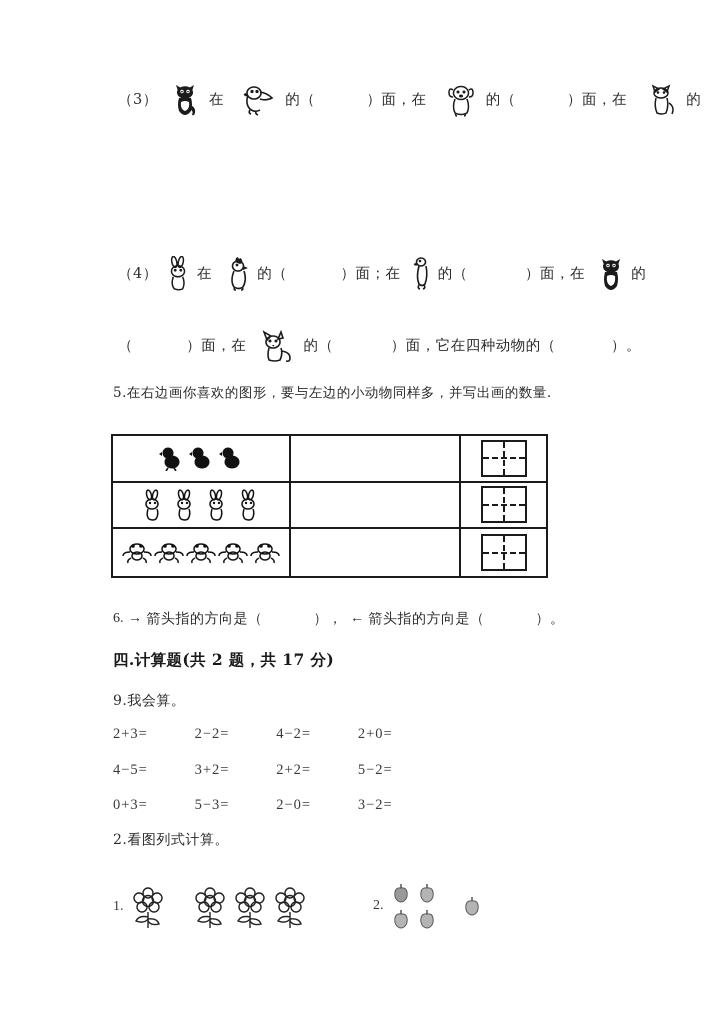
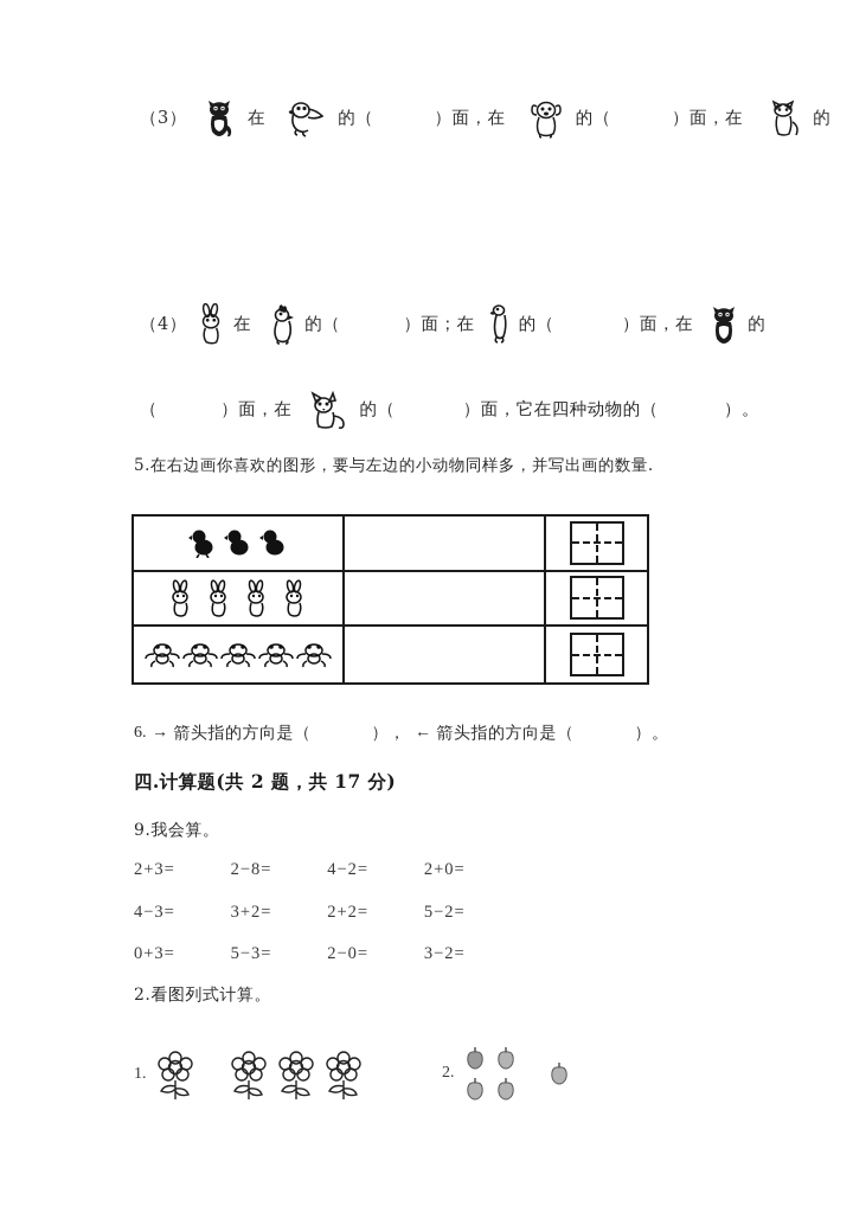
  （3） 在 的（ ）面，在 的（ ）面，在 的
  （4） 在 的（ ）面；在 的（ ）面，在 的
  （ ）面，在 的（ ）面，它在四种动物的（ ）。
  5.在右边画你喜欢的图形，要与左边的小动物同样多，并写出画的数量.
  6. → 箭头指的方向是（ ）， ← 箭头指的方向是（ ）。
  四.计算题(共 2 题，共 17 分)
  9.我会算。
- 2+3= 2−2= 4−2= 2+0=
+ 2+3= 2−8= 4−2= 2+0=
- 4−5= 3+2= 2+2= 5−2=
+ 4−3= 3+2= 2+2= 5−2=
  0+3= 5−3= 2−0= 3−2=
  2.看图列式计算。
  1.
  2.
